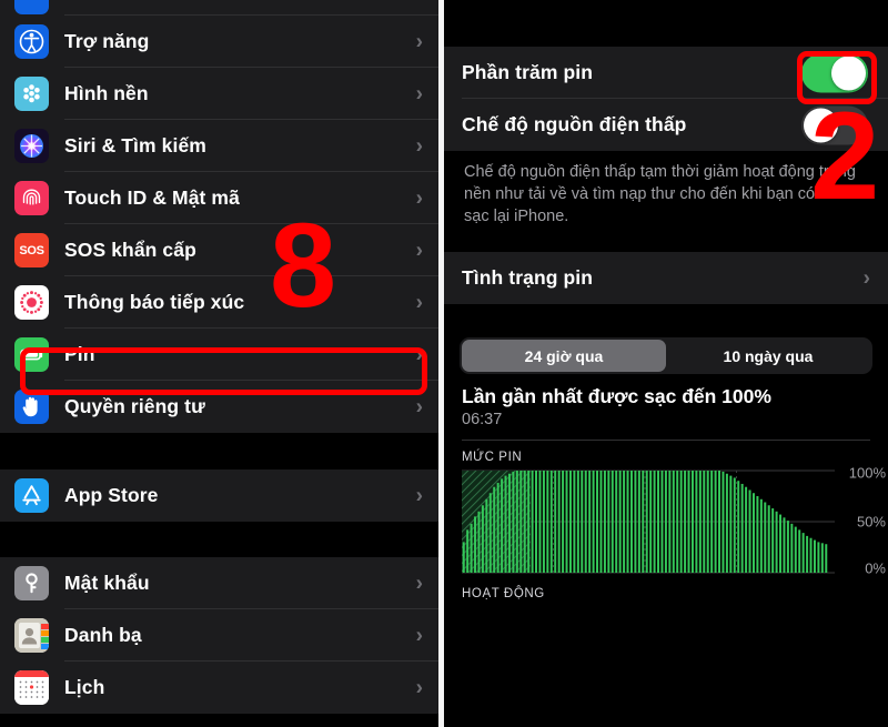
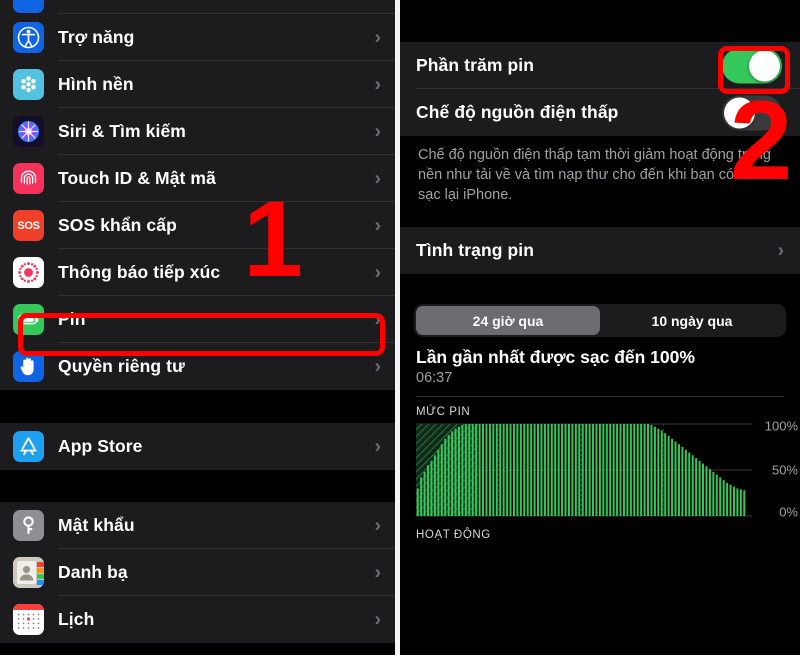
  Trợ năng
  ›
  Hình nền
  ›
  Siri & Tìm kiếm
  ›
  Touch ID & Mật mã
  ›
  SOS
  SOS khẩn cấp
  ›
  Thông báo tiếp xúc
  ›
  Pin
  ›
  Quyền riêng tư
  ›
  App Store
  ›
  Mật khẩu
  ›
  Danh bạ
  ›
  Lịch
  ›
- 8
+ 1
  Phần trăm pin
  Chế độ nguồn điện thấp
  Chế độ nguồn điện thấp tạm thời giảm hoạt động trong nền như tải về và tìm nạp thư cho đến khi bạn có thể sạc lại iPhone.
  Tình trạng pin
  ›
  24 giờ qua
  10 ngày qua
  Lần gần nhất được sạc đến 100%
  06:37
  MỨC PIN
  100%
  50%
  0%
  HOẠT ĐỘNG
  2
